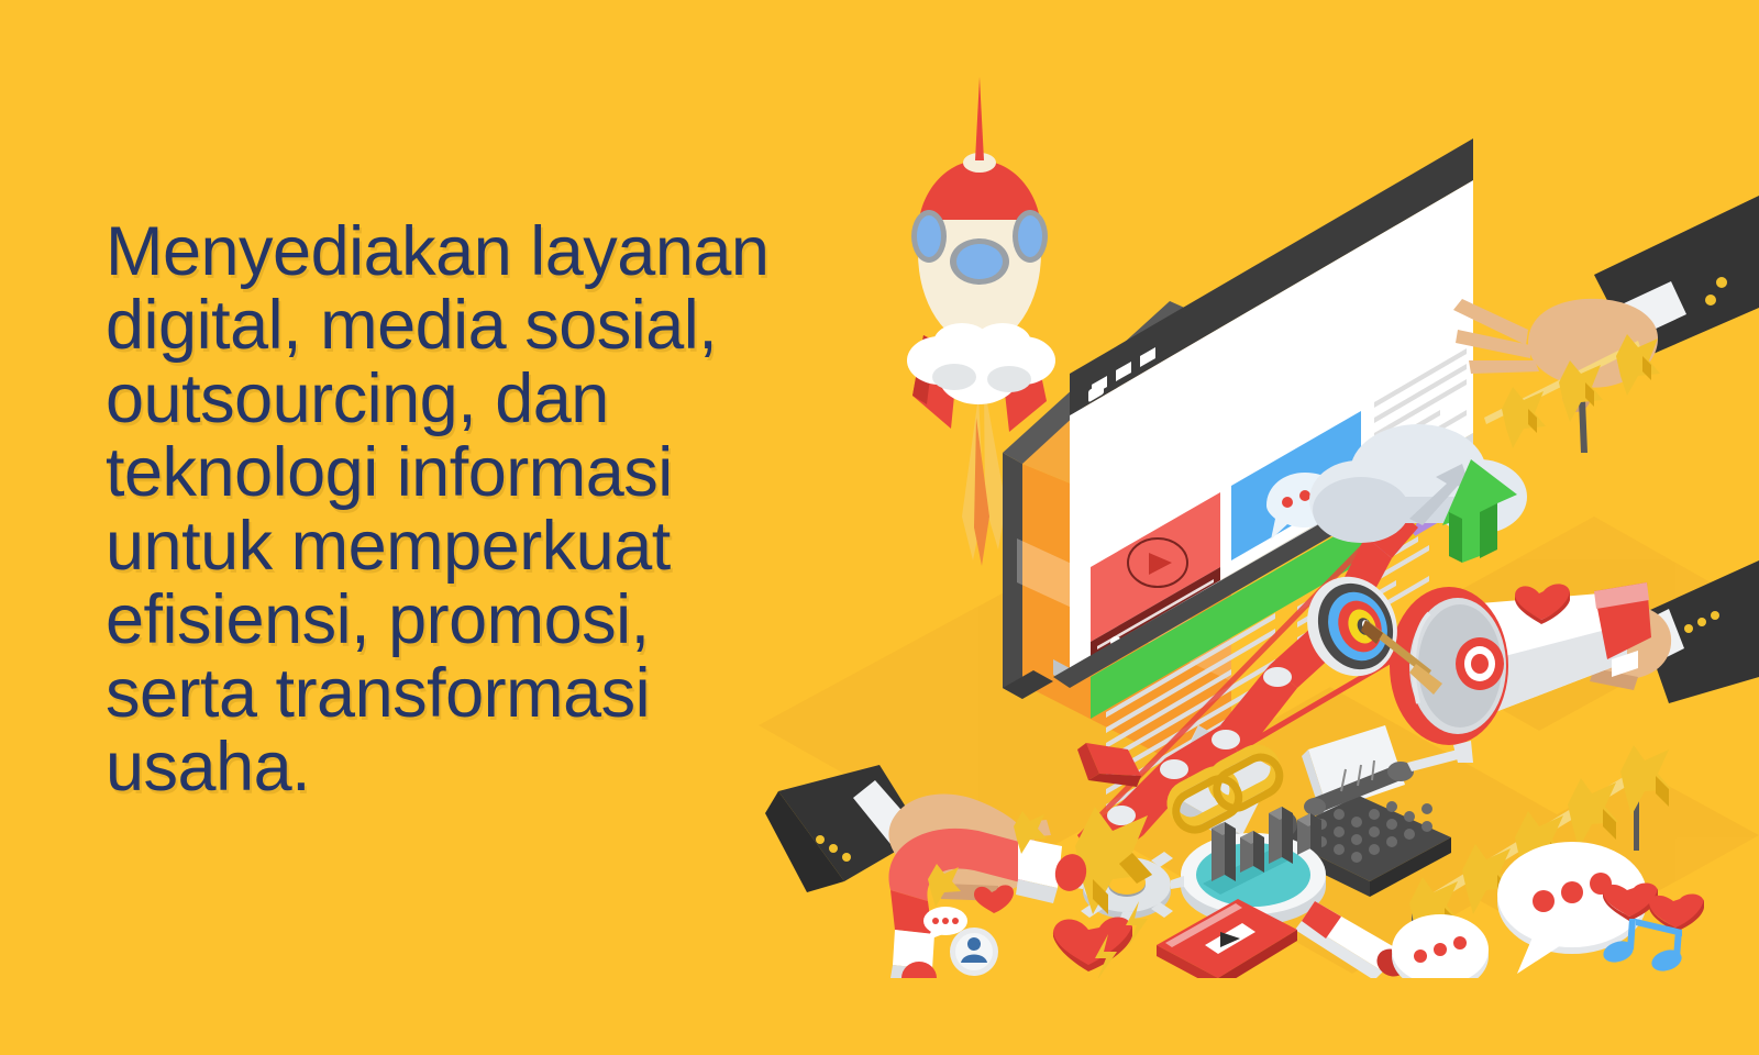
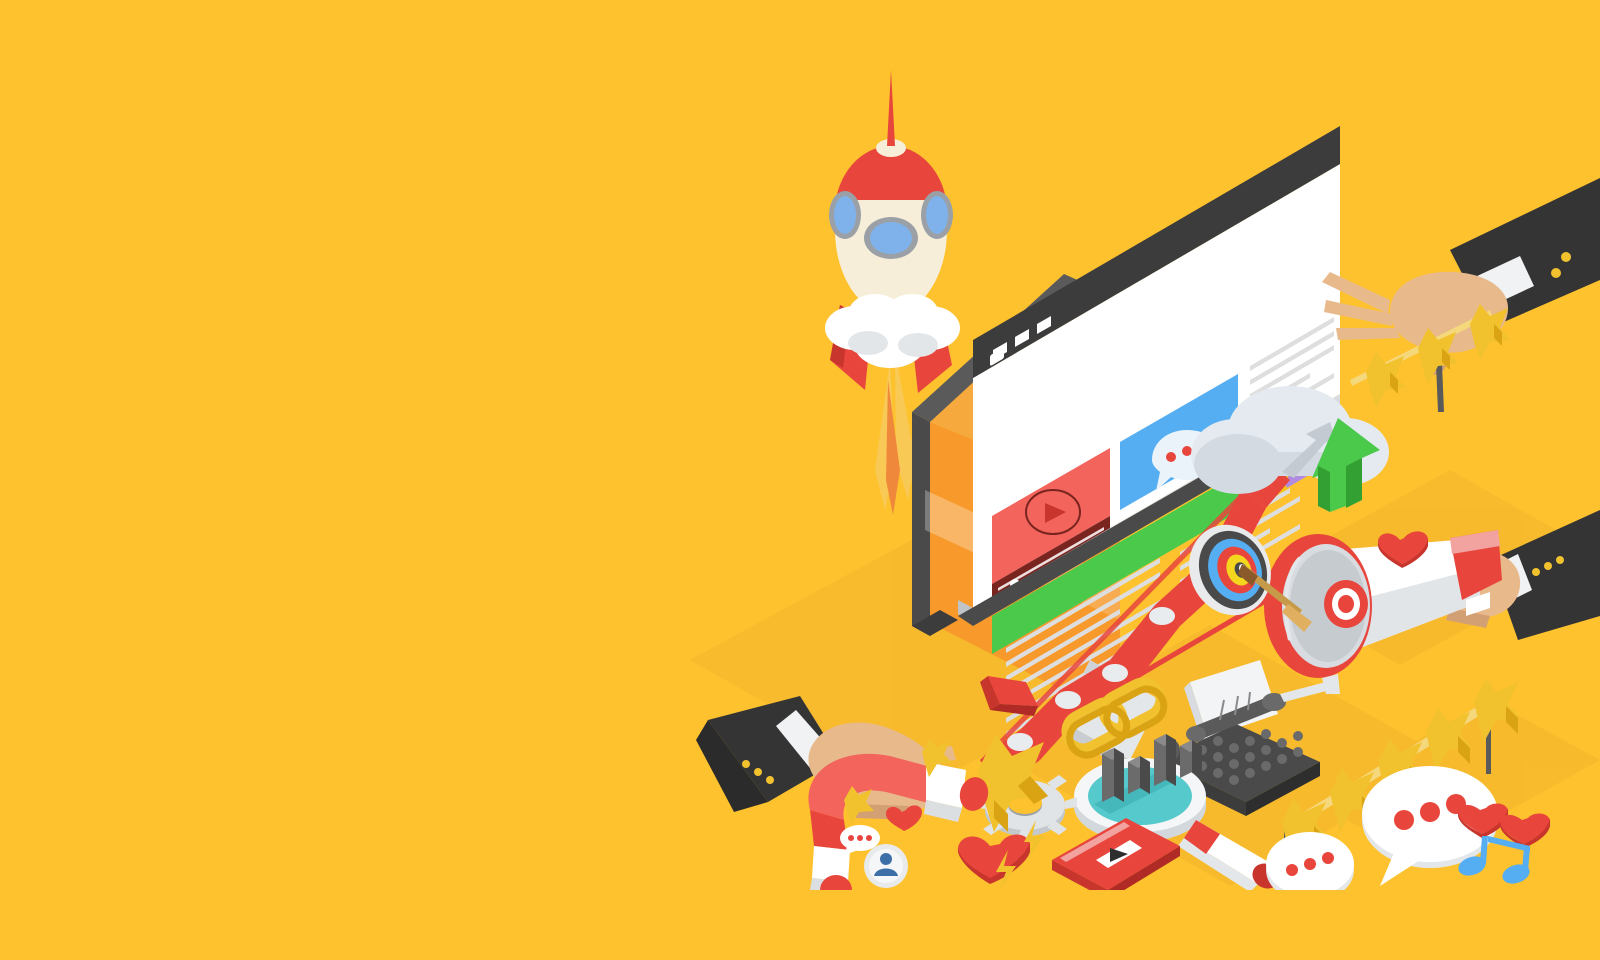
- Menyediakan layanan digital, media sosial, outsourcing, dan teknologi informasi untuk memperkuat efisiensi, promosi, serta transformasi usaha.
